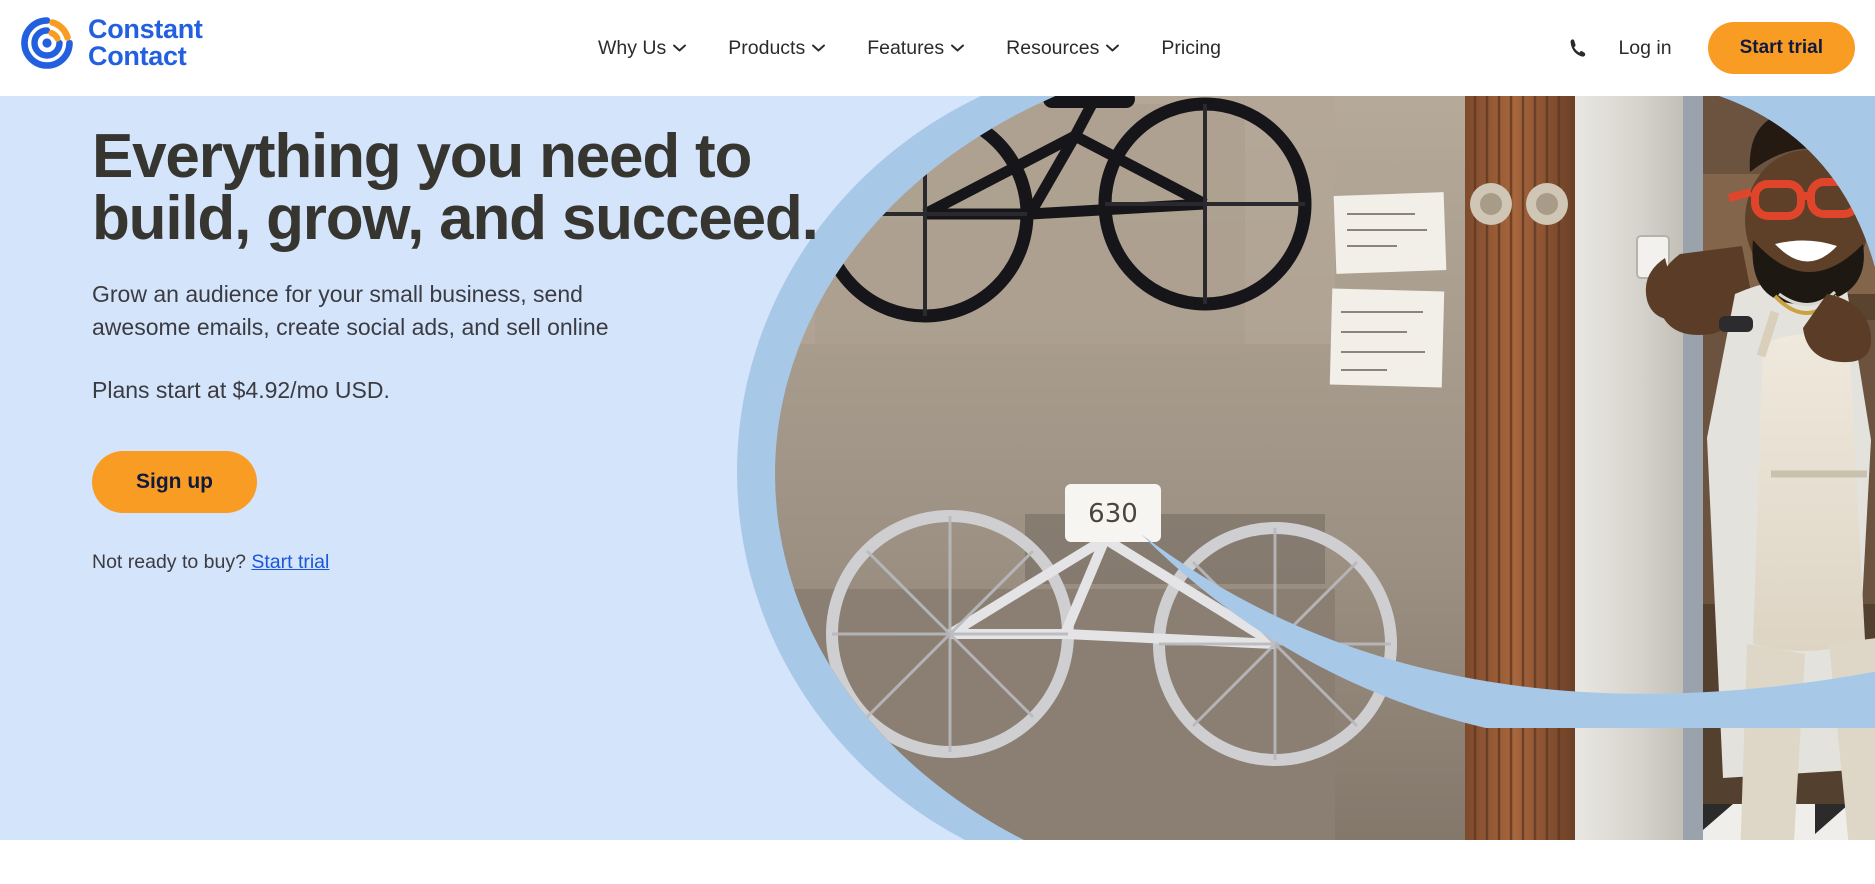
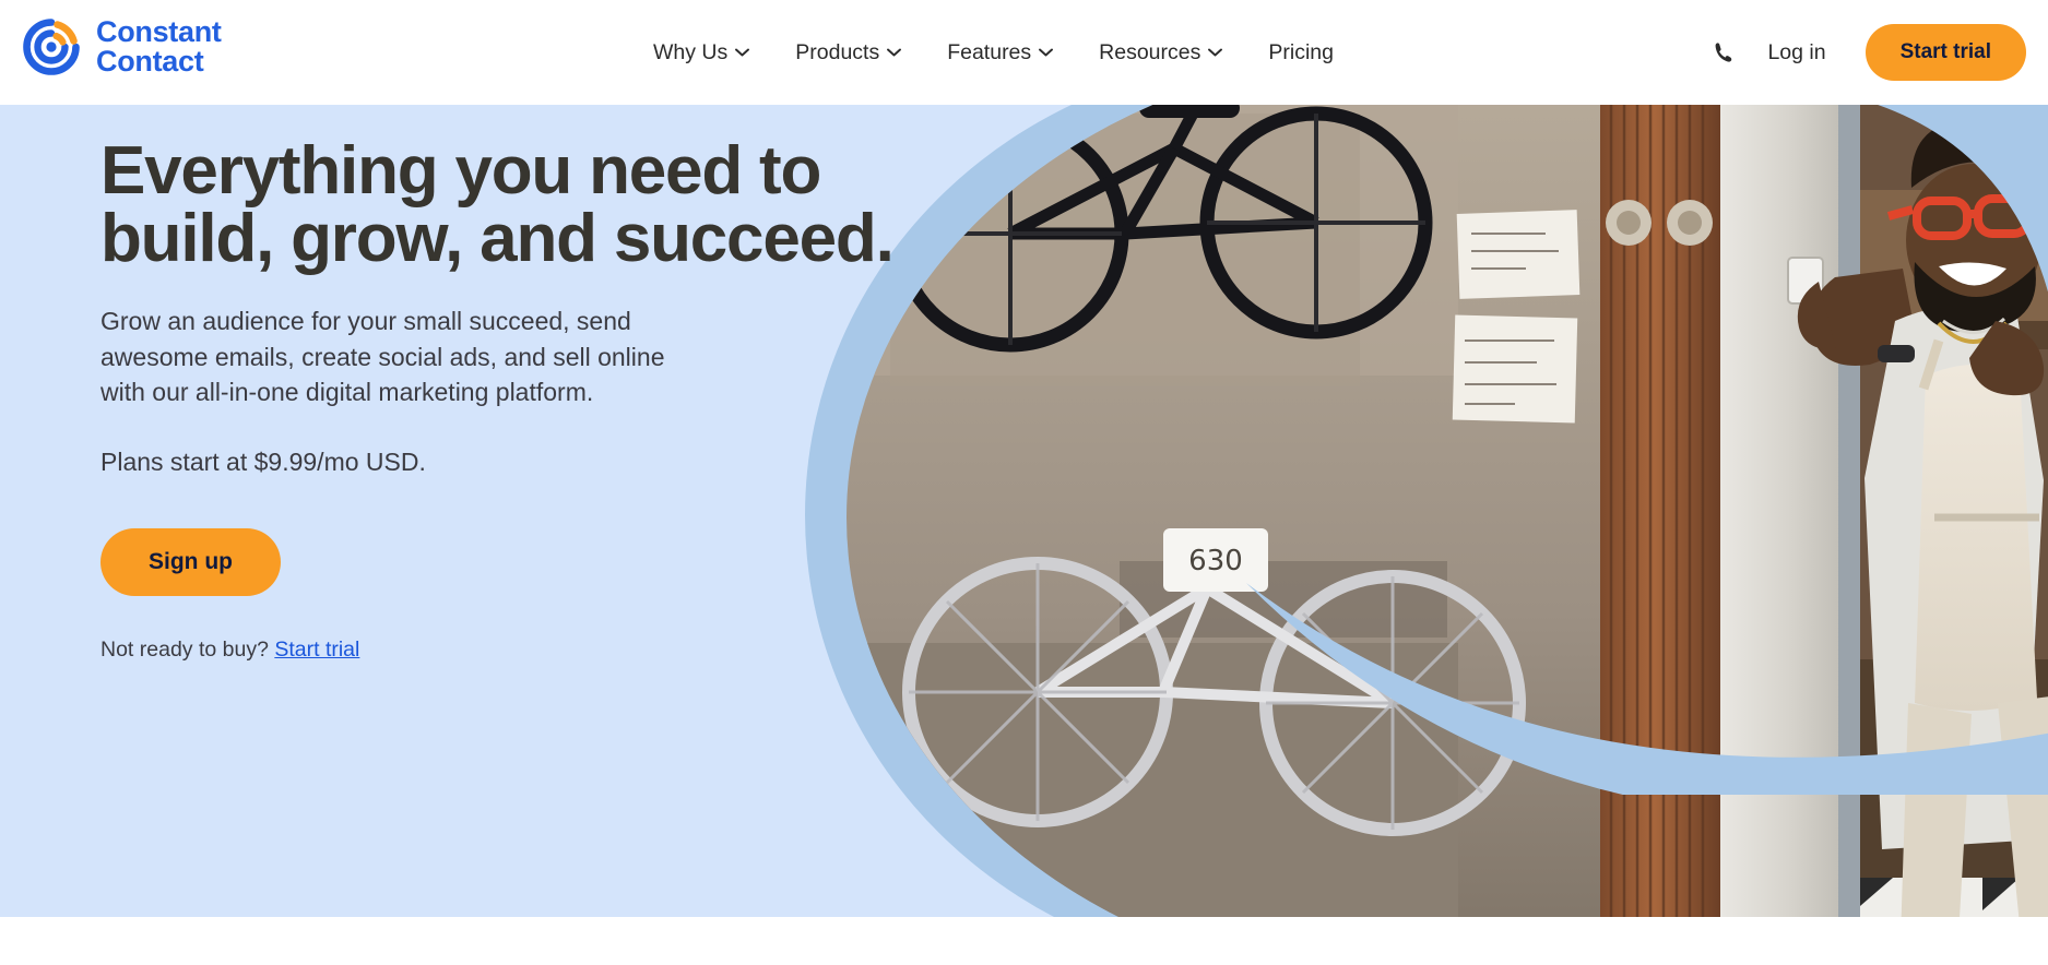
  Constant
  Contact
  Why Us
  Products
  Features
  Resources
  Pricing
  Log in
  Start trial
  630
  Everything you need to
  build, grow, and succeed.
- Grow an audience for your small business, send
+ Grow an audience for your small succeed, send
  awesome emails, create social ads, and sell online
+ with our all-in-one digital marketing platform.
- Plans start at $4.92/mo USD.
+ Plans start at $9.99/mo USD.
  Sign up
  Not ready to buy? Start trial
